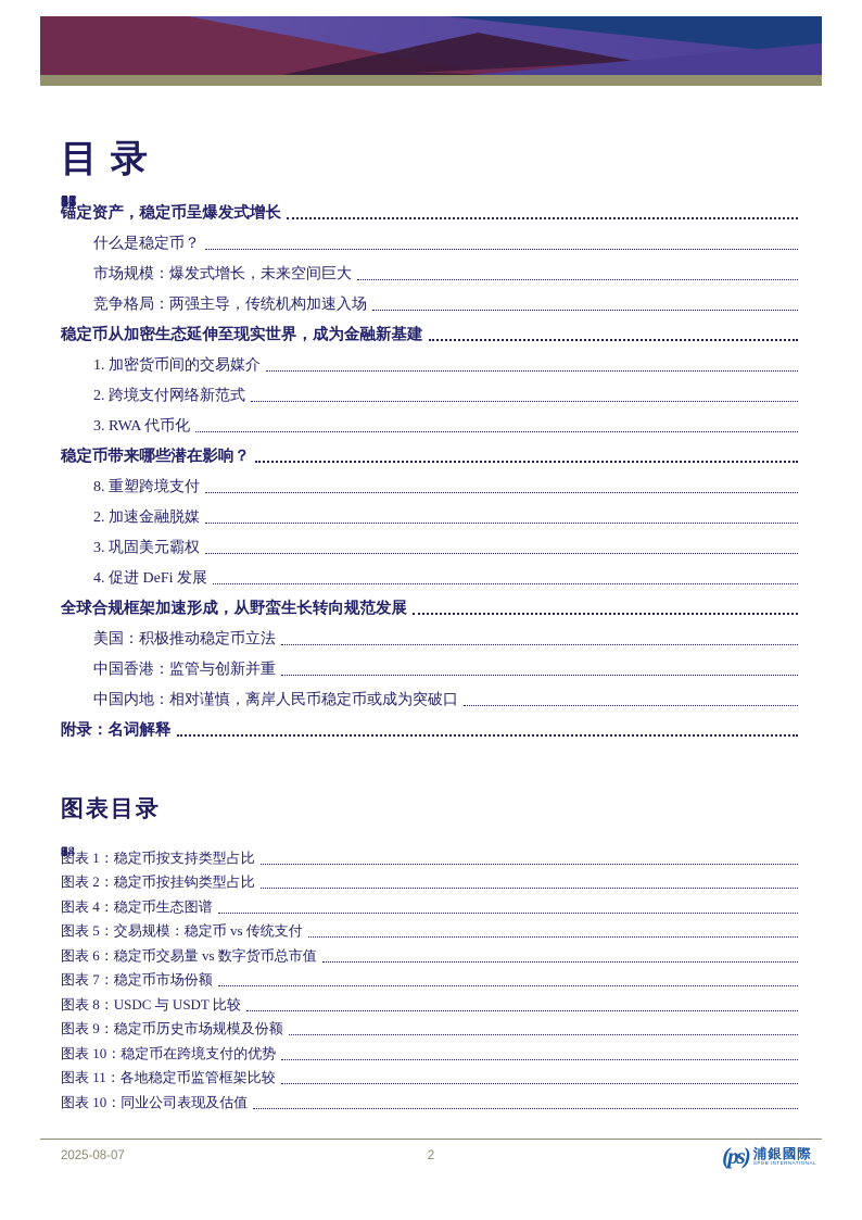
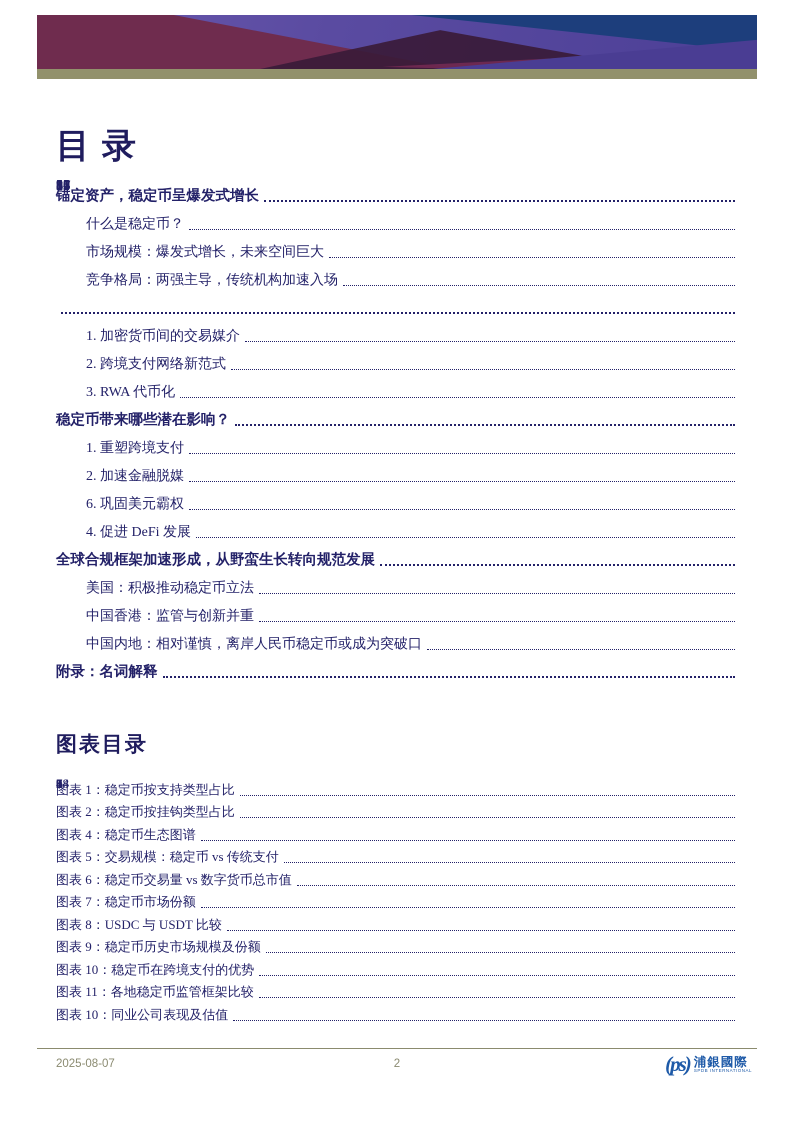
  目录
  锚定资产，稳定币呈爆发式增长
  3
  什么是稳定币？
  市场规模：爆发式增长，未来空间巨大
  5
  竞争格局：两强主导，传统机构加速入场
  6
- 稳定币从加密生态延伸至现实世界，成为金融新基建
  8
  1. 加密货币间的交易媒介
  2. 跨境支付网络新范式
  9
  3. RWA 代币化
  10
  稳定币带来哪些潜在影响？
  11
- 8. 重塑跨境支付
+ 1. 重塑跨境支付
  2. 加速金融脱媒
- 3. 巩固美元霸权
+ 6. 巩固美元霸权
  4. 促进 DeFi 发展
  12
  全球合规框架加速形成，从野蛮生长转向规范发展
  13
  美国：积极推动稳定币立法
  14
  中国香港：监管与创新并重
  15
  中国内地：相对谨慎，离岸人民币稳定币或成为突破口
  16
  附录：名词解释
  17
  图表目录
  图表 1：稳定币按支持类型占比
  3
  图表 2：稳定币按挂钩类型占比
  图表 4：稳定币生态图谱
  4
  图表 5：交易规模：稳定币 vs 传统支付
  5
  图表 6：稳定币交易量 vs 数字货币总市值
  图表 7：稳定币市场份额
  6
  图表 8：USDC 与 USDT 比较
  图表 9：稳定币历史市场规模及份额
  7
  图表 10：稳定币在跨境支付的优势
  9
  图表 11：各地稳定币监管框架比较
  14
  图表 10：同业公司表现及估值
  18
  2025-08-07
  2
  (ps)
  浦銀國際
